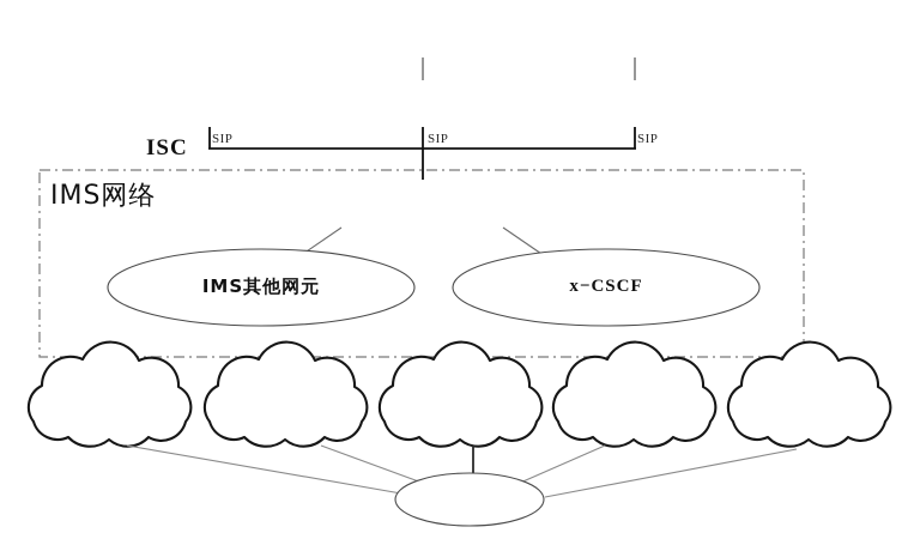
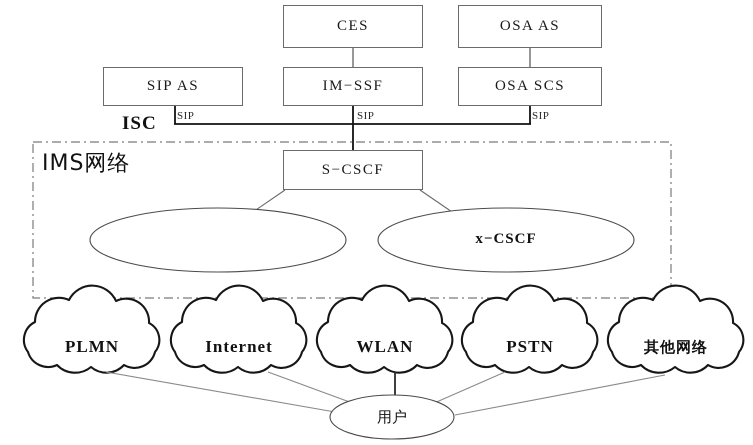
+ CES
+ OSA AS
+ SIP AS
+ IM−SSF
+ OSA SCS
+ S−CSCF
  SIP
  SIP
  SIP
  ISC
  IMS网络
- IMS其他网元
  x−CSCF
+ PLMN
+ Internet
+ WLAN
+ PSTN
+ 其他网络
+ 用户
